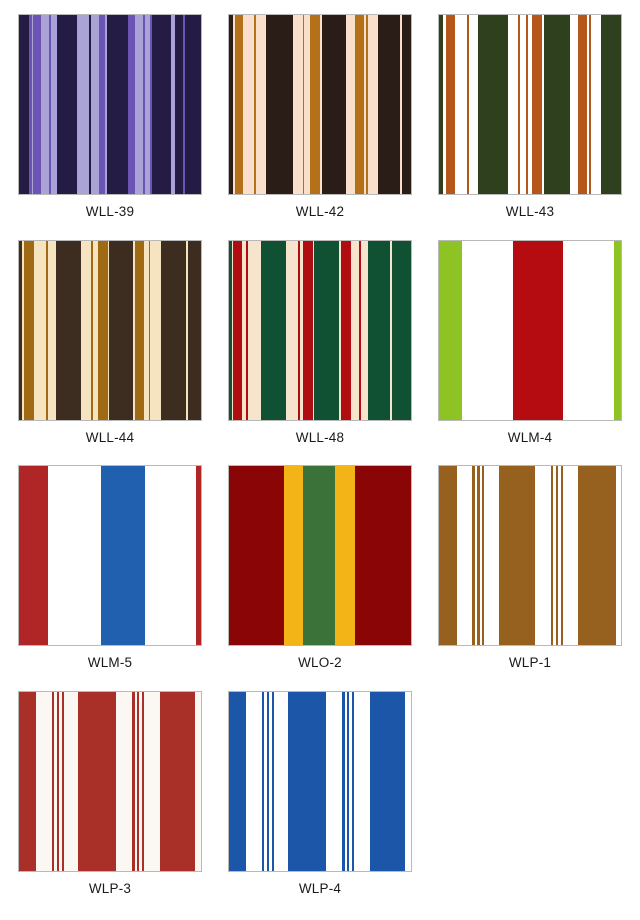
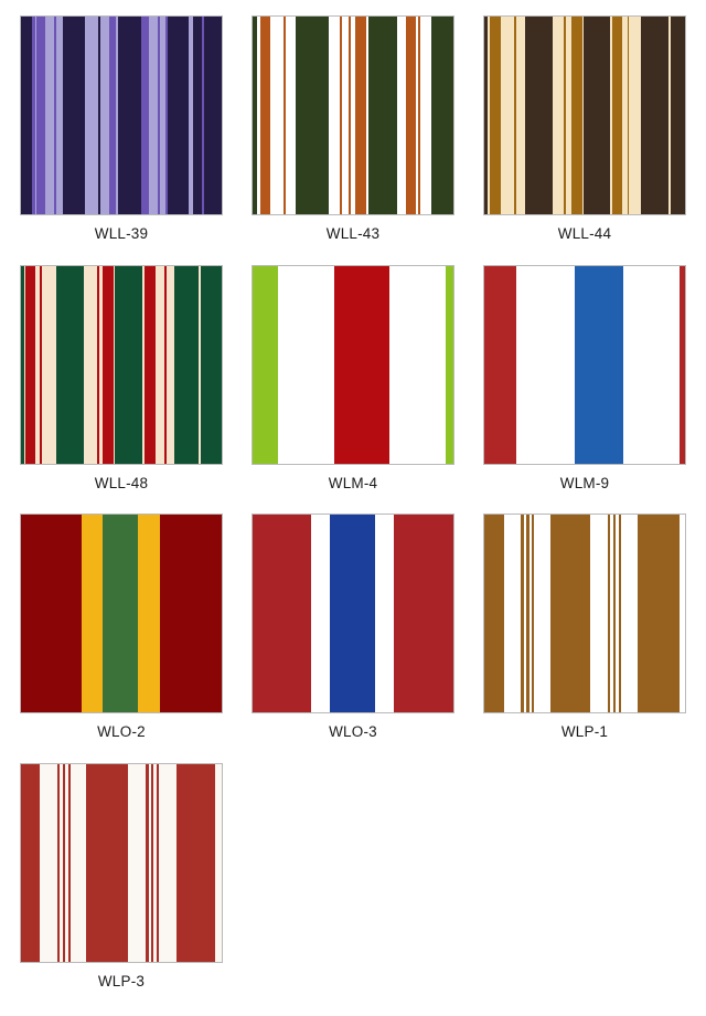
  WLL-39
- WLL-42
  WLL-43
  WLL-44
  WLL-48
  WLM-4
- WLM-5
+ WLM-9
  WLO-2
+ WLO-3
  WLP-1
  WLP-3
- WLP-4
